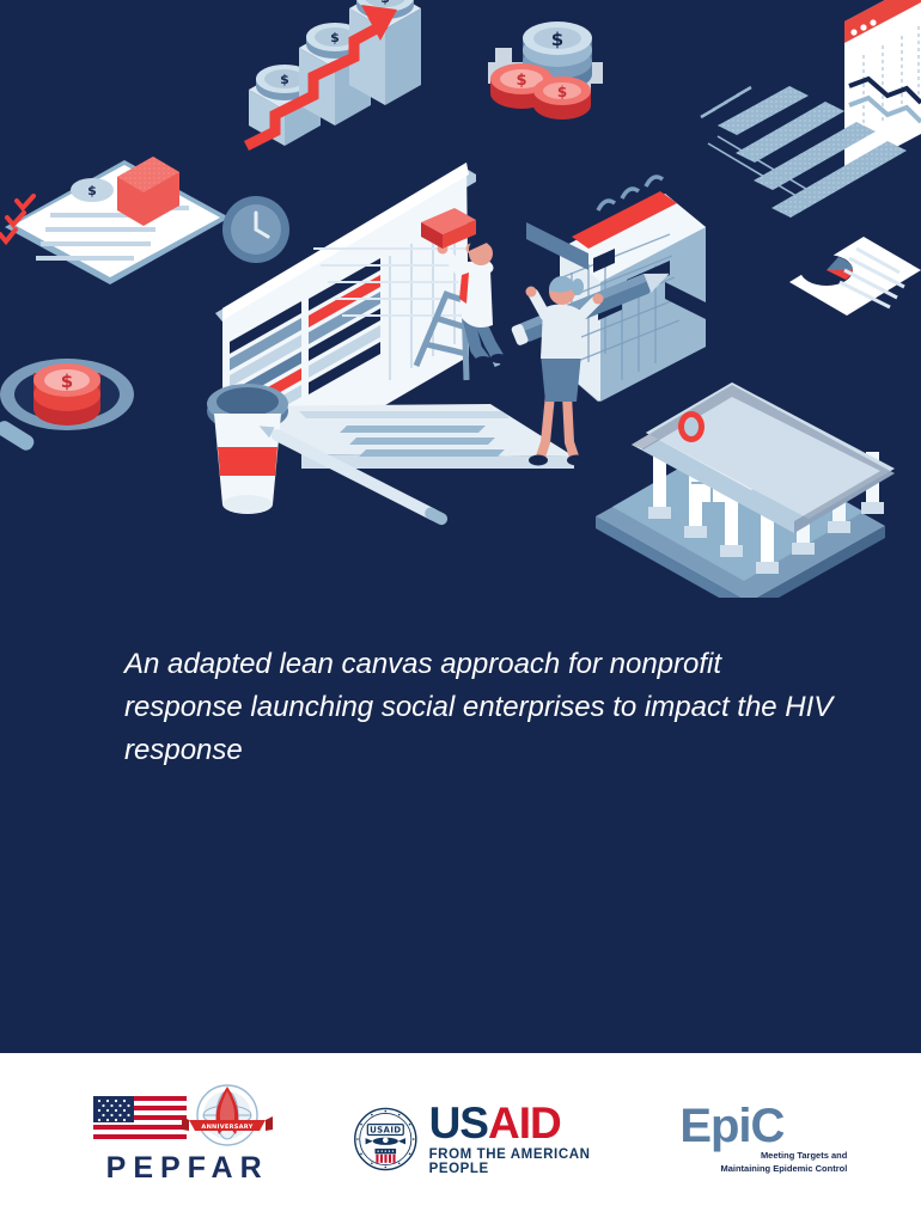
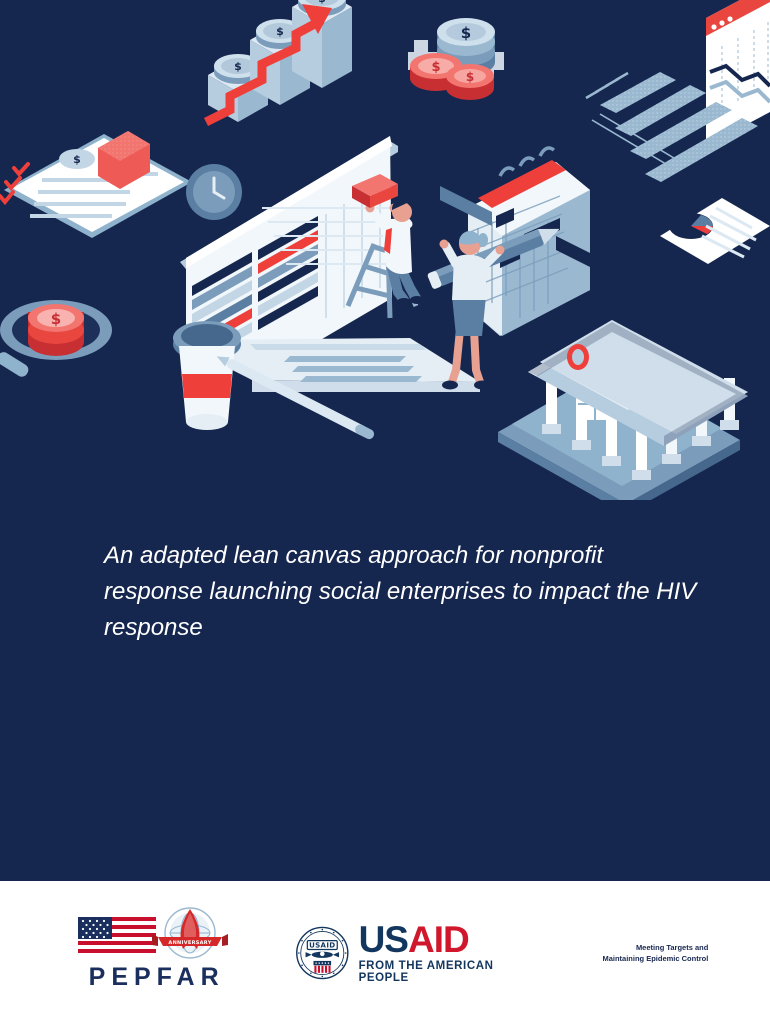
  $
  $
  $
  $
  $
  $
  $
  An adapted lean canvas approach for nonprofit response launching social enterprises to impact the HIV response
  PEPFAR
  USAID
  USAID
  FROM THE AMERICAN PEOPLE
- EpiC
  Meeting Targets and
  Maintaining Epidemic Control
